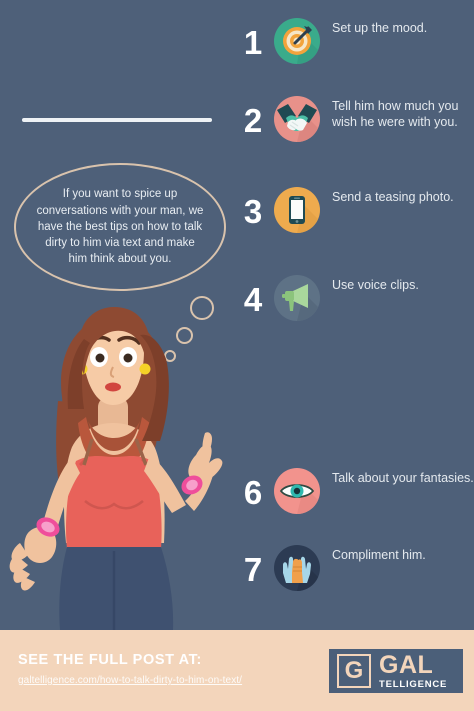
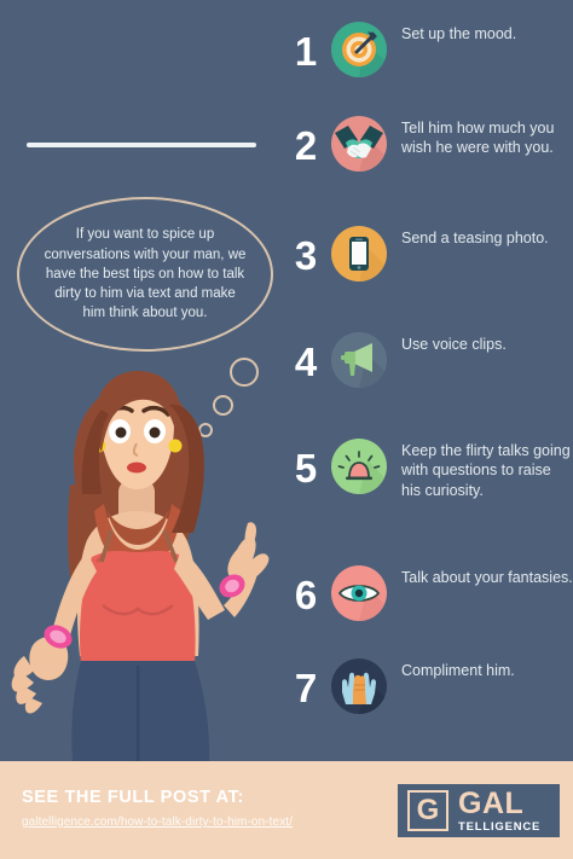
  If you want to spice up conversations with your man, we have the best tips on how to talk dirty to him via text and make him think about you.
  1
  Set up the mood.
  2
  Tell him how much you wish he were with you.
  3
  Send a teasing photo.
  4
  Use voice clips.
+ 5
+ Keep the flirty talks going with questions to raise his curiosity.
  6
  Talk about your fantasies.
  7
  Compliment him.
  SEE THE FULL POST AT:
  galtelligence.com/how-to-talk-dirty-to-him-on-text/
  G
  GAL
  TELLIGENCE
